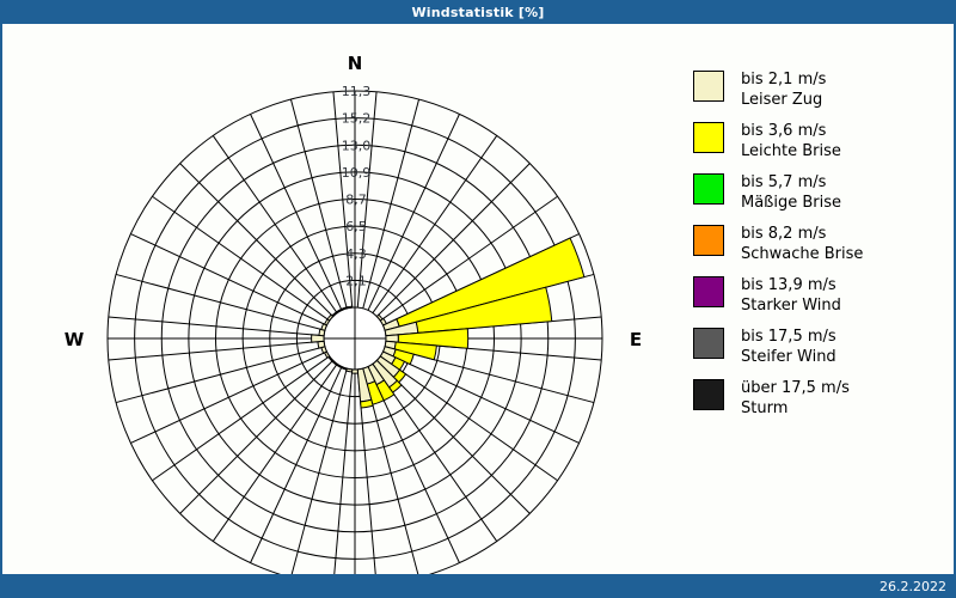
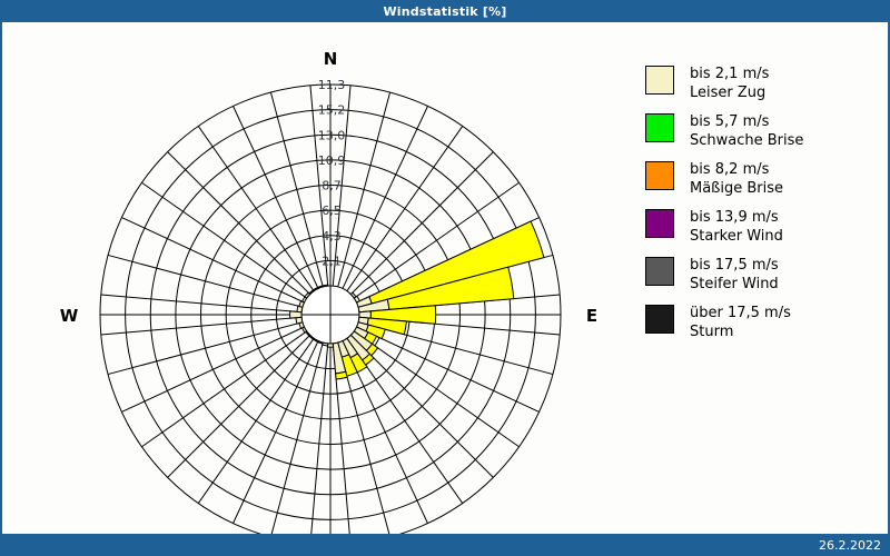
  Windstatistik [%]
  2,1
  4,3
  6,5
  8,7
  10,9
  13,0
  15,2
  11,3
  N
  E
  W
  bis 2,1 m/s
  Leiser Zug
- bis 3,6 m/s
- Leichte Brise
  bis 5,7 m/s
- Mäßige Brise
+ Schwache Brise
  bis 8,2 m/s
- Schwache Brise
+ Mäßige Brise
  bis 13,9 m/s
  Starker Wind
  bis 17,5 m/s
  Steifer Wind
  über 17,5 m/s
  Sturm
  26.2.2022
